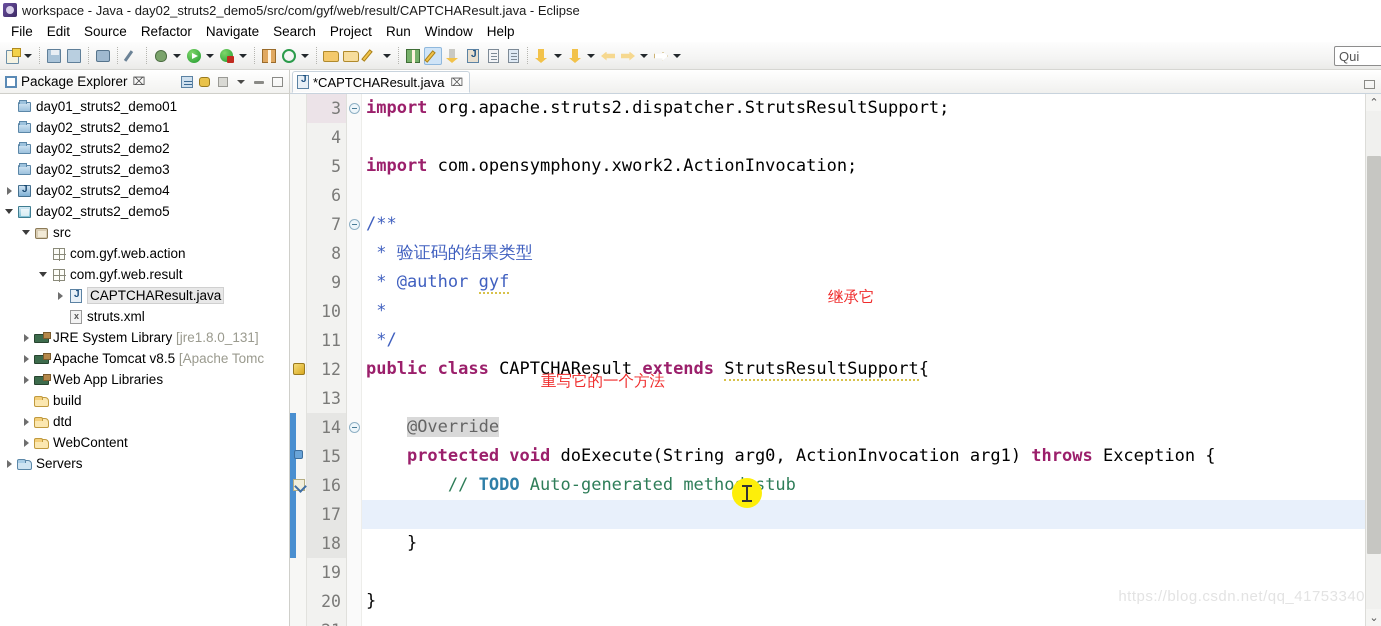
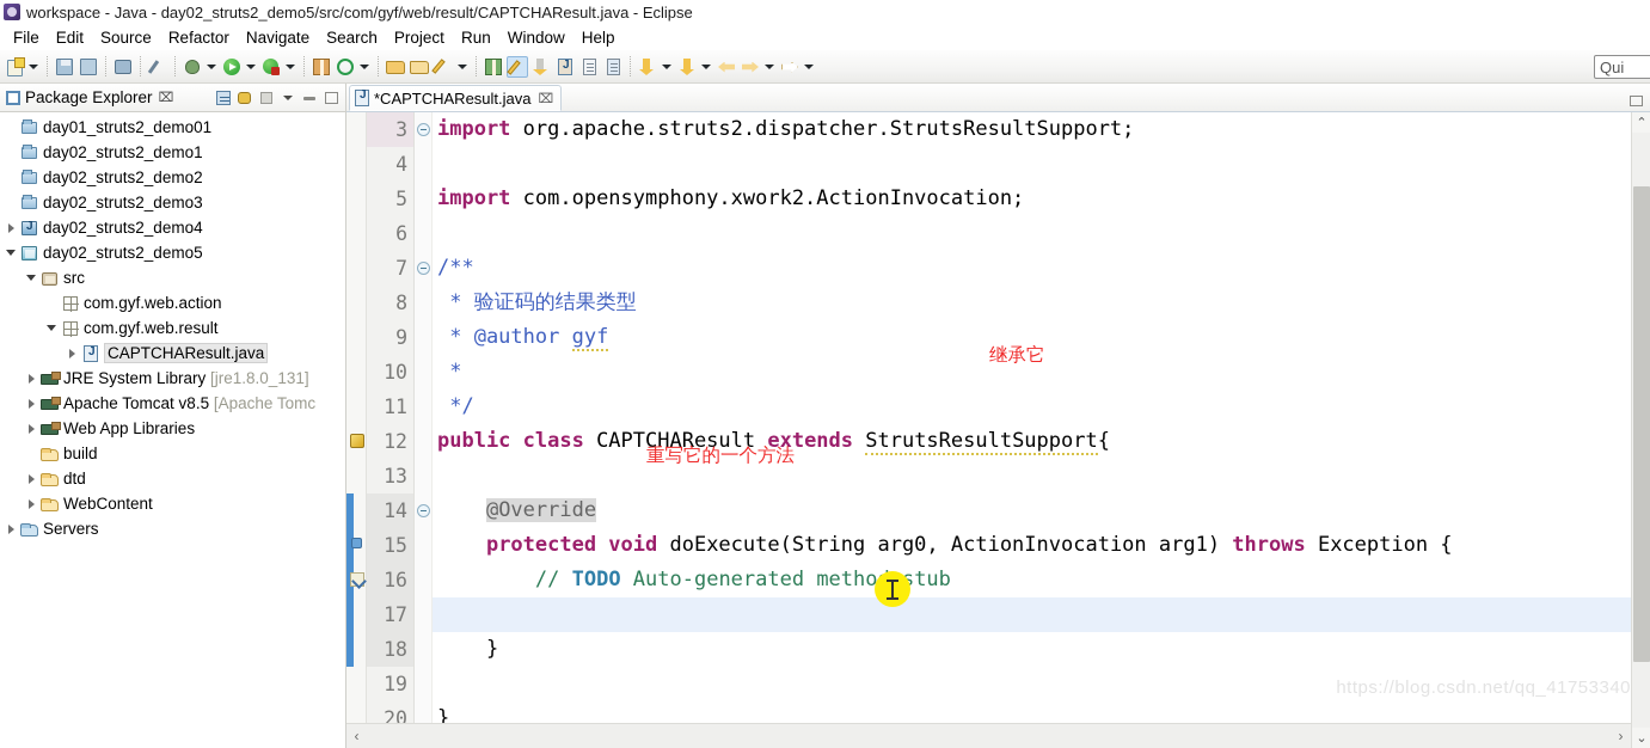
  workspace - Java - day02_struts2_demo5/src/com/gyf/web/result/CAPTCHAResult.java - Eclipse
  File
  Edit
  Source
  Refactor
  Navigate
  Search
  Project
  Run
  Window
  Help
  Qui
  Package Explorer
  ⌧
  day01_struts2_demo01
  day02_struts2_demo1
  day02_struts2_demo2
  day02_struts2_demo3
  day02_struts2_demo4
  day02_struts2_demo5
  src
  com.gyf.web.action
  com.gyf.web.result
  CAPTCHAResult.java
- struts.xml
  JRE System Library [jre1.8.0_131]
  Apache Tomcat v8.5 [Apache Tomc
  Web App Libraries
  build
  dtd
  WebContent
  Servers
  *CAPTCHAResult.java
  ⌧
  3
  4
  5
  6
  7
  8
  9
  10
  11
  12
  13
  14
  15
  16
  17
  18
  19
  20
  import org.apache.struts2.dispatcher.StrutsResultSupport;
  import com.opensymphony.xwork2.ActionInvocation;
  /**
  * 验证码的结果类型
  * @author gyf
  *
  */
  public class CAPTCHAResult extends StrutsResultSupport{
  @Override
  protected void doExecute(String arg0, ActionInvocation arg1) throws Exception {
  // TODO Auto-generated methotub
  }
  }
  https://blog.csdn.net/qq_41753340
  继承它
  重写它的一个方法
+ ‹
+ ›
  ⌃
  ⌄
